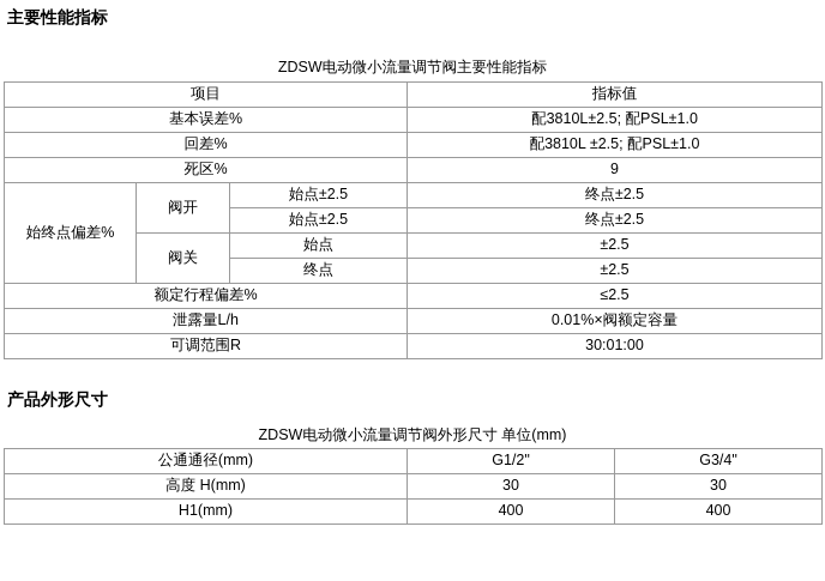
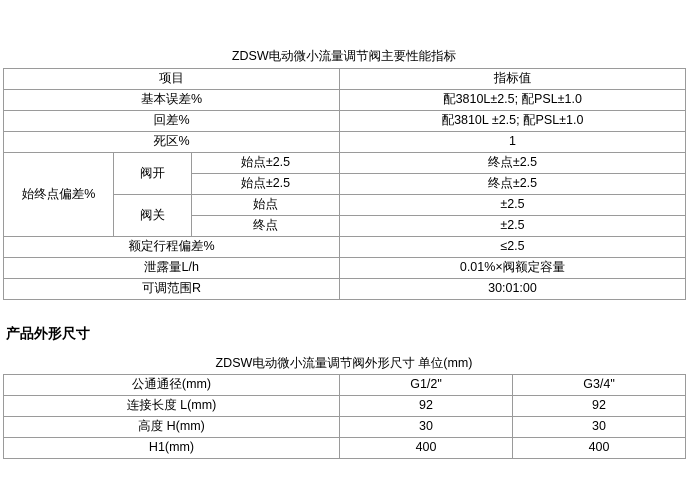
- 主要性能指标
  ZDSW电动微小流量调节阀主要性能指标
  项目	指标值
  基本误差%	配3810L±2.5; 配PSL±1.0
  回差%	配3810L ±2.5; 配PSL±1.0
- 死区%	9
+ 死区%	1
  始终点偏差%	阀开	始点±2.5	终点±2.5
  始点±2.5	终点±2.5
  阀关	始点	±2.5
  终点	±2.5
  额定行程偏差%	≤2.5
  泄露量L/h	0.01%×阀额定容量
  可调范围R	30:01:00
  产品外形尺寸
  ZDSW电动微小流量调节阀外形尺寸 单位(mm)
  公通通径(mm)	G1/2"	G3/4"
+ 连接长度 L(mm)	92	92
  高度 H(mm)	30	30
  H1(mm)	400	400
